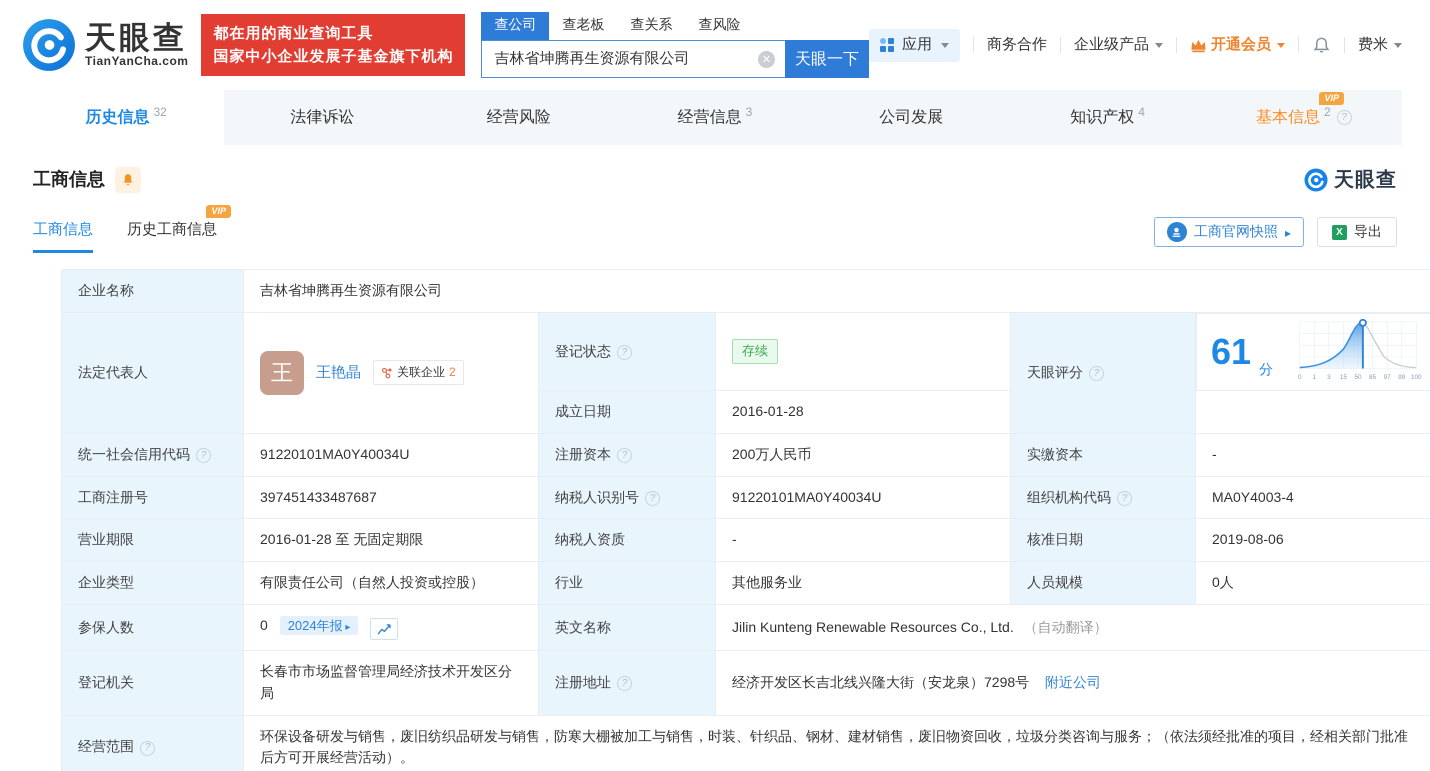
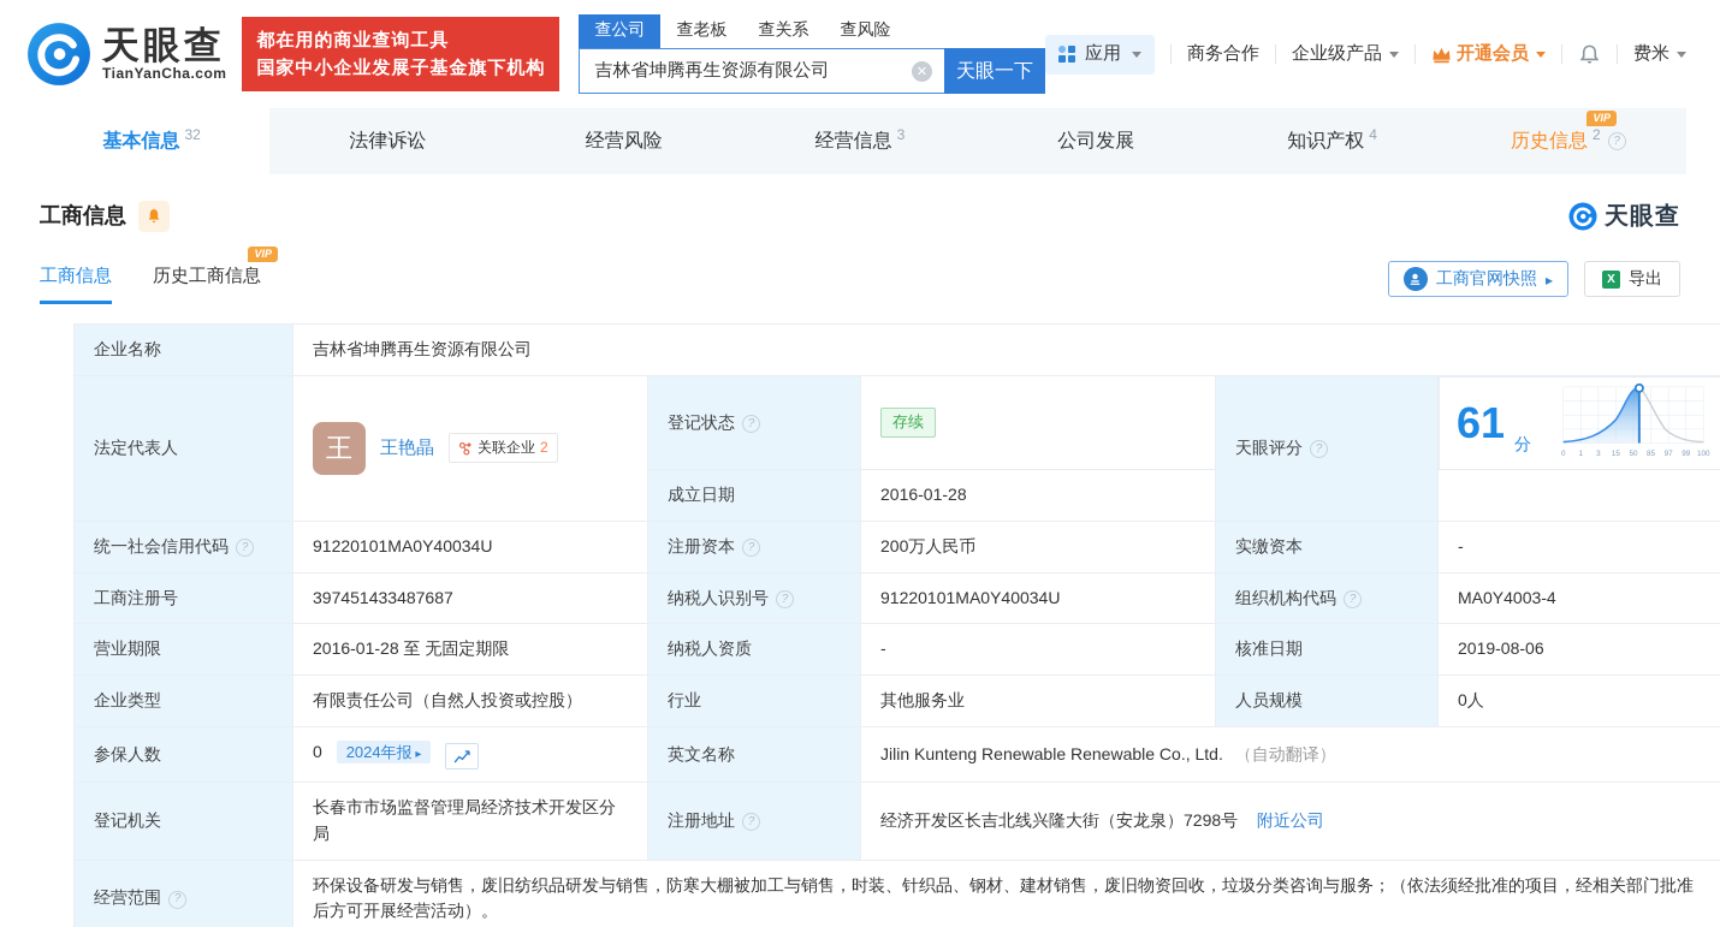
  天眼查
  TianYanCha.com
  都在用的商业查询工具
  国家中小企业发展子基金旗下机构
  查公司
  查老板
  查关系
  查风险
  吉林省坤腾再生资源有限公司
  天眼一下
  应用
  商务合作
  企业级产品
  开通会员
  费米
- 历史信息
+ 基本信息
  32
  法律诉讼
  经营风险
  经营信息
  3
  公司发展
  知识产权
  4
- 基本信息
+ 历史信息
  VIP
  2
  工商信息
  天眼查
  工商信息
  历史工商信息
  VIP
  工商官网快照
  导出
  企业名称	吉林省坤腾再生资源有限公司
  成立日期	2016-01-28
  统一社会信用代码	91220101MA0Y40034U	注册资本	200万人民币	实缴资本	-
  工商注册号	397451433487687	纳税人识别号	91220101MA0Y40034U	组织机构代码	MA0Y4003-4
  营业期限	2016-01-28 至 无固定期限	纳税人资质	-	核准日期	2019-08-06
  企业类型	有限责任公司（自然人投资或控股）	行业	其他服务业	人员规模	0人
- 参保人数	0 2024年报	英文名称	Jilin Kunteng Renewable Resources Co., Ltd. （自动翻译）
+ 参保人数	0 2024年报	英文名称	Jilin Kunteng Renewable Renewable Co., Ltd. （自动翻译）
  登记机关	长春市市场监督管理局经济技术开发区分局	注册地址	经济开发区长吉北线兴隆大街（安龙泉）7298号 附近公司
  经营范围	环保设备研发与销售，废旧纺织品研发与销售，防寒大棚被加工与销售，时装、针织品、钢材、建材销售，废旧物资回收，垃圾分类咨询与服务；（依法须经批准的项目，经相关部门批准后方可开展经营活动）。
